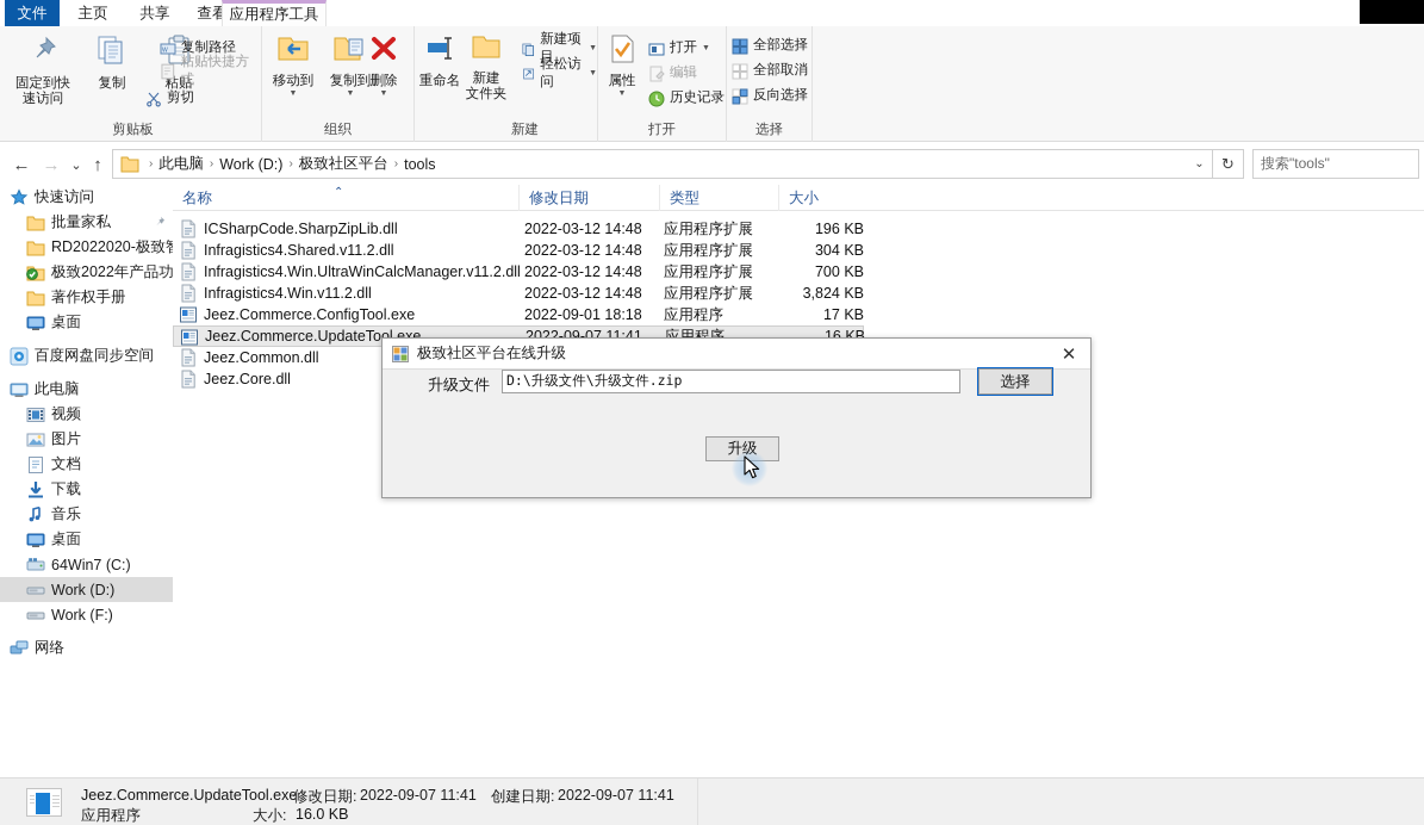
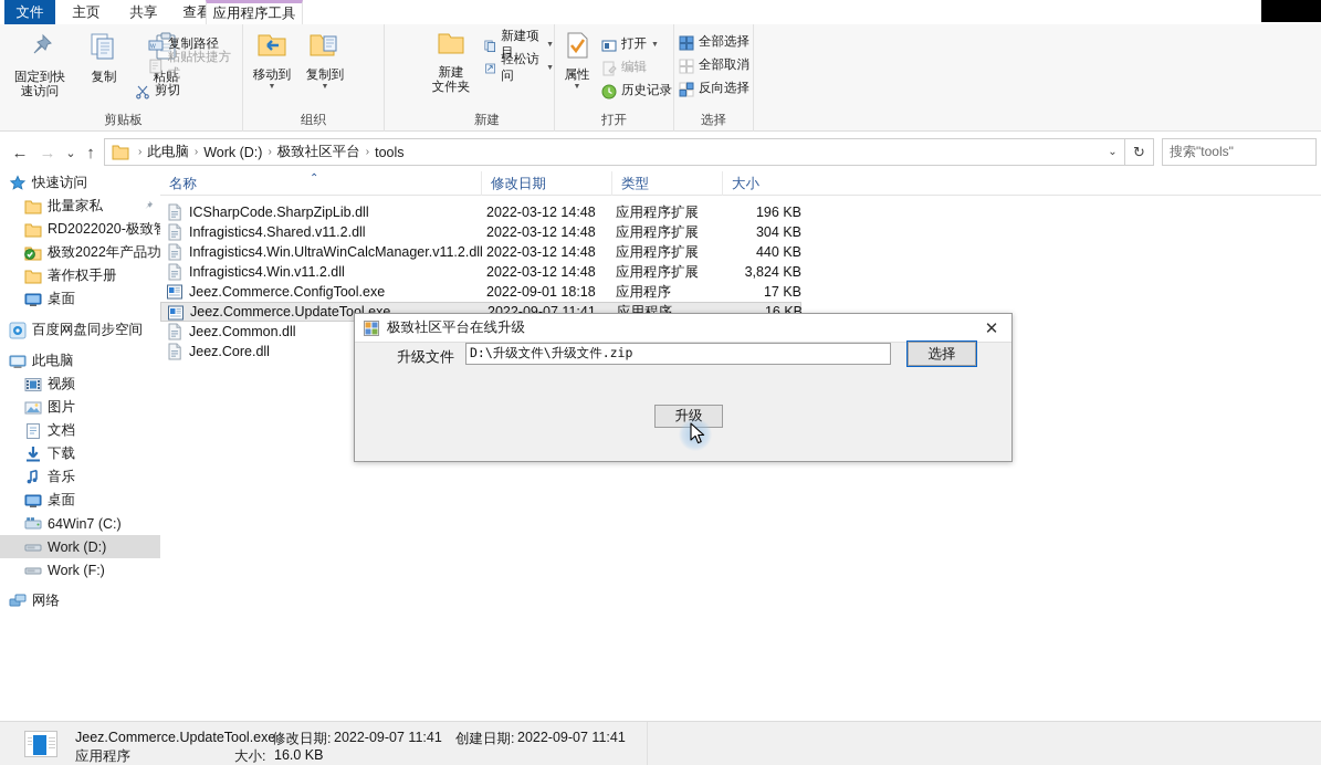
  文件
  主页
  共享
  查看
  应用程序工具
  固定到快
  速访问
  复制
  粘贴
  复制路径
  粘贴快捷方式
  剪切
  剪贴板
  移动到
  复制到
  组织
- 删除
- 重命名
  新建
  文件夹
  新建项目
  轻松访问
  新建
  属性
  打开
  编辑
  历史记录
  打开
  全部选择
  全部取消
  反向选择
  选择
  ←
  →
  ⌄
  ↑
  ›
  此电脑
  ›
  Work (D:)
  ›
  极致社区平台
  ›
  tools
  ⌄
  ↻
  搜索"tools"
  快速访问
  批量家私
  RD2022020-极致
  极致2022年产品功
  著作权手册
  桌面
  百度网盘同步空间
  此电脑
  视频
  图片
  文档
  下载
  音乐
  桌面
  64Win7 (C:)
  Work (D:)
  Work (F:)
  网络
  名称
  ⌃
  修改日期
  类型
  大小
  ICSharpCode.SharpZipLib.dll
  2022-03-12 14:48
  应用程序扩展
  196 KB
  Infragistics4.Shared.v11.2.dll
  2022-03-12 14:48
  应用程序扩展
  304 KB
  Infragistics4.Win.UltraWinCalcManager.v11.2.dll
  2022-03-12 14:48
  应用程序扩展
- 700 KB
+ 440 KB
  Infragistics4.Win.v11.2.dll
  2022-03-12 14:48
  应用程序扩展
  3,824 KB
  Jeez.Commerce.ConfigTool.exe
  2022-09-01 18:18
  应用程序
  17 KB
  Jeez.Commerce.UpdateTool.exe
  2022-09-07 11:41
  应用程序
  16 KB
  Jeez.Common.dll
  Jeez.Core.dll
  极致社区平台在线升级
  ✕
  升级文件
  D:\升级文件\升级文件.zip
  选择
  升级
  Jeez.Commerce.UpdateTool.exe
  修改日期:
  2022-09-07 11:41
  创建日期:
  2022-09-07 11:41
  应用程序
  大小:
  16.0 KB
